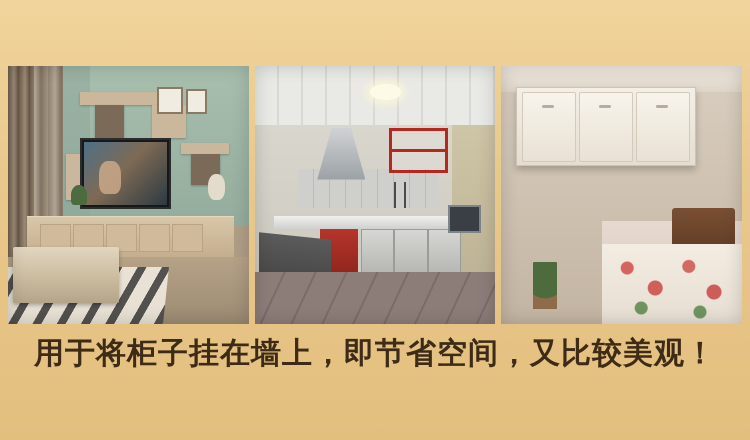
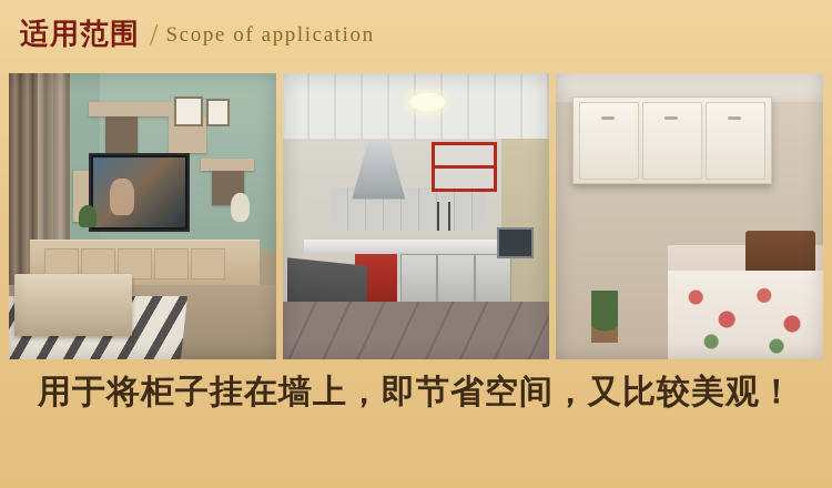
+ 适用范围
+ /
+ Scope of application
  用于将柜子挂在墙上，即节省空间，又比较美观！
